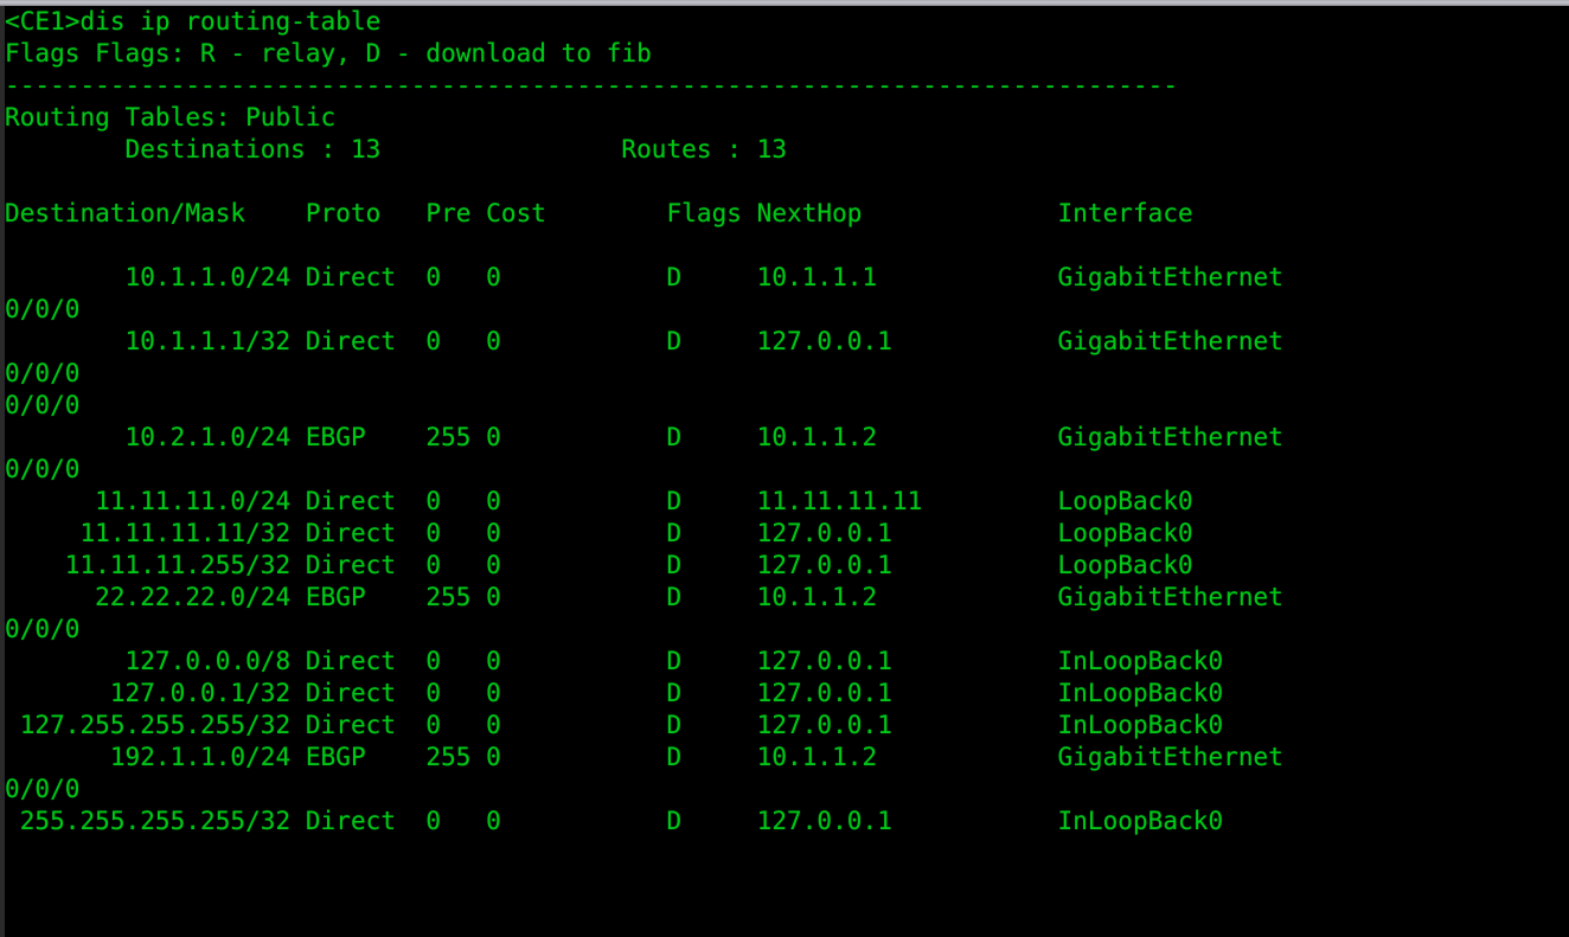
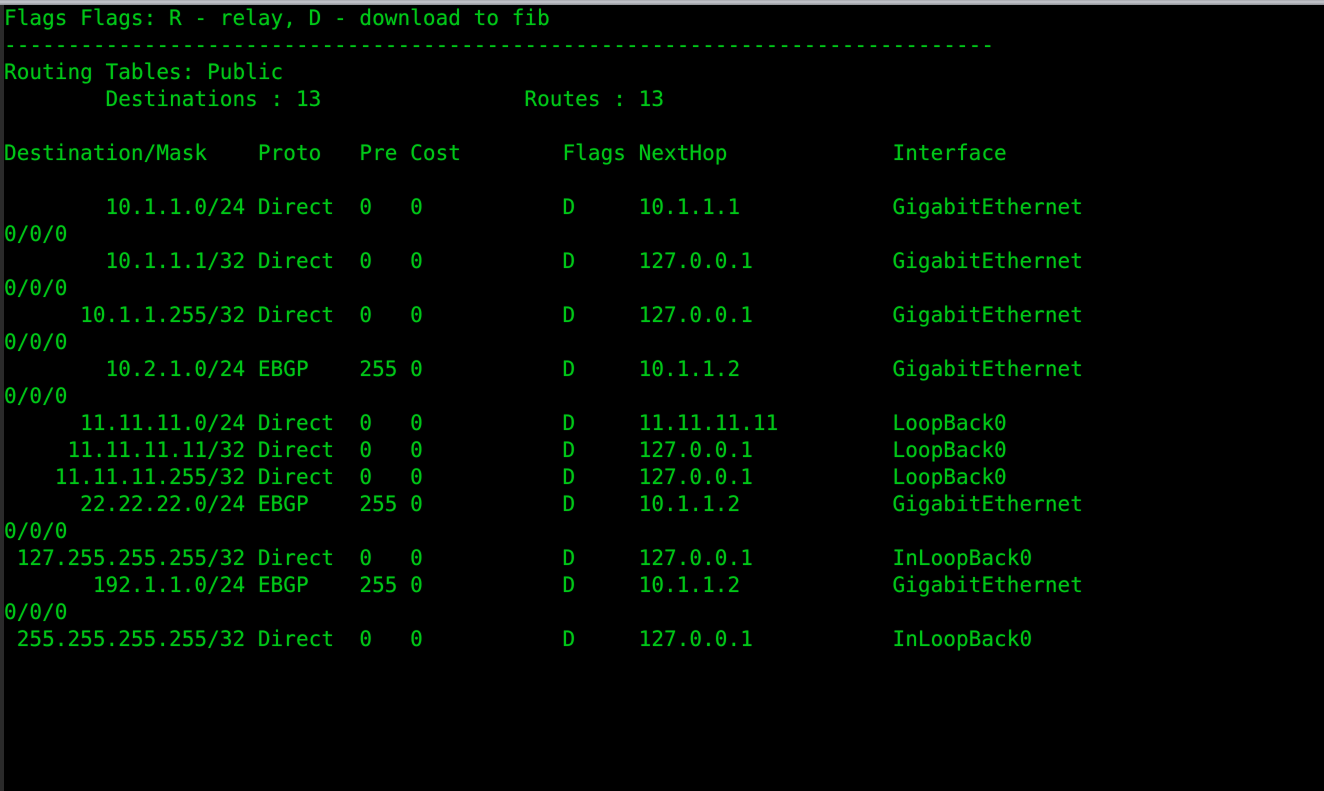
- <CE1>dis ip routing-table
  Flags Flags: R - relay, D - download to fib
  ------------------------------------------------------------------------------
  Routing Tables: Public
  Destinations : 13 Routes : 13
  Destination/Mask Proto Pre Cost Flags NextHop Interface
  10.1.1.0/24 Direct 0 0 D 10.1.1.1 GigabitEthernet
  0/0/0
  10.1.1.1/32 Direct 0 0 D 127.0.0.1 GigabitEthernet
  0/0/0
+ 10.1.1.255/32 Direct 0 0 D 127.0.0.1 GigabitEthernet
  0/0/0
  10.2.1.0/24 EBGP 255 0 D 10.1.1.2 GigabitEthernet
  0/0/0
  11.11.11.0/24 Direct 0 0 D 11.11.11.11 LoopBack0
  11.11.11.11/32 Direct 0 0 D 127.0.0.1 LoopBack0
  11.11.11.255/32 Direct 0 0 D 127.0.0.1 LoopBack0
  22.22.22.0/24 EBGP 255 0 D 10.1.1.2 GigabitEthernet
  0/0/0
- 127.0.0.0/8 Direct 0 0 D 127.0.0.1 InLoopBack0
- 127.0.0.1/32 Direct 0 0 D 127.0.0.1 InLoopBack0
  127.255.255.255/32 Direct 0 0 D 127.0.0.1 InLoopBack0
  192.1.1.0/24 EBGP 255 0 D 10.1.1.2 GigabitEthernet
  0/0/0
  255.255.255.255/32 Direct 0 0 D 127.0.0.1 InLoopBack0
